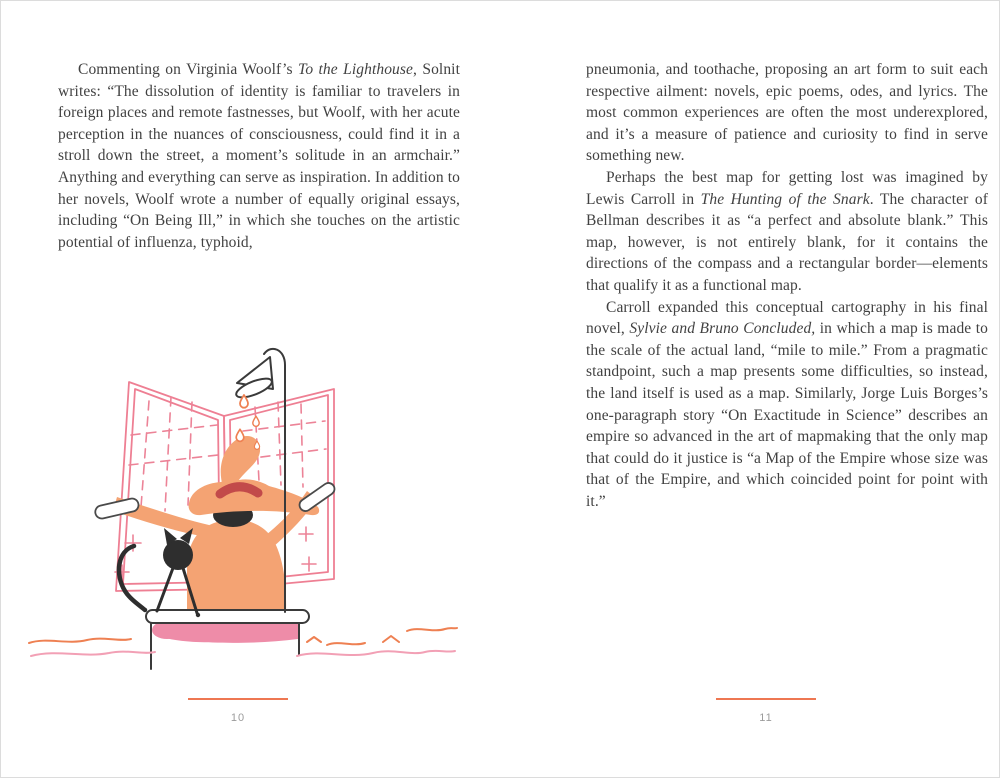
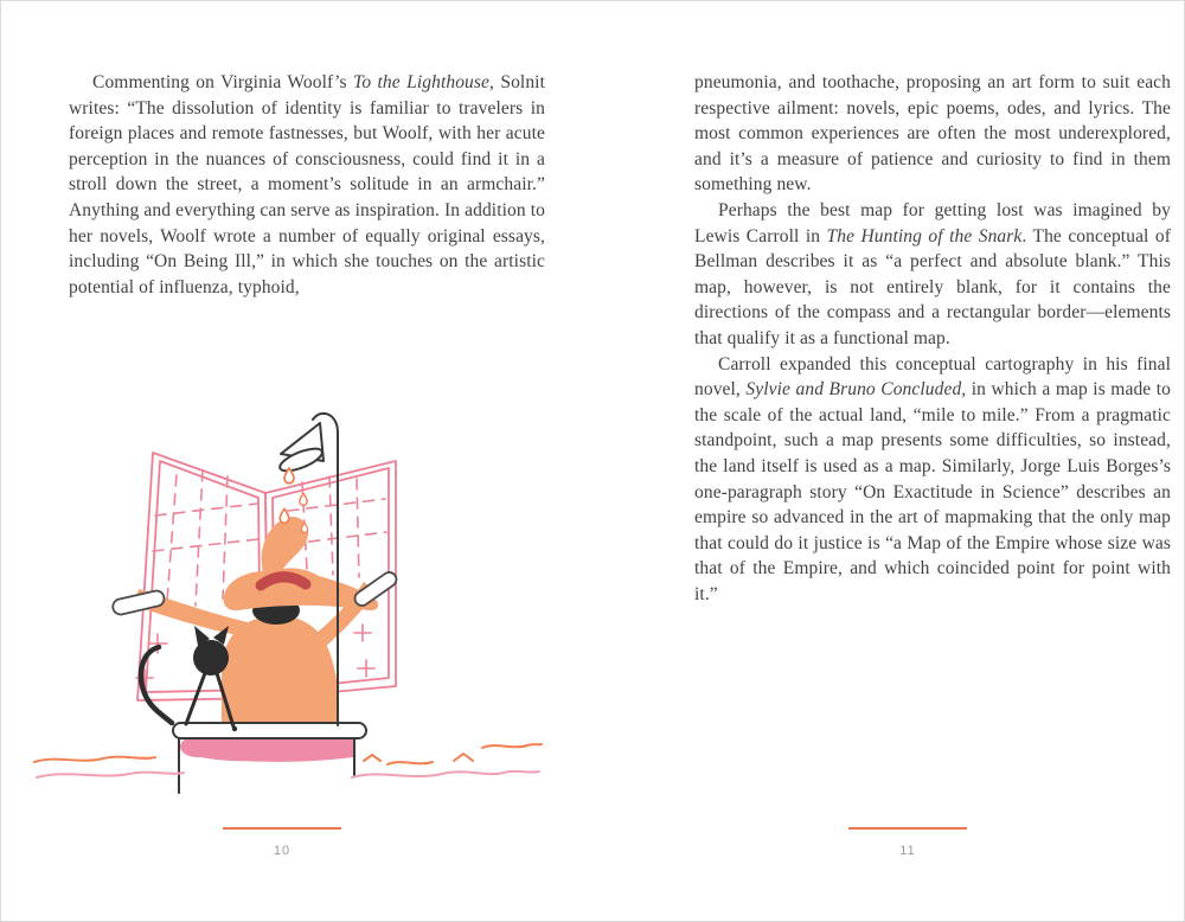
  Commenting on Virginia Woolf’s To the Lighthouse, Solnit writes: “The dissolution of identity is familiar to travelers in foreign places and remote fastnesses, but Woolf, with her acute perception in the nuances of consciousness, could find it in a stroll down the street, a moment’s solitude in an armchair.” Anything and everything can serve as inspiration. In addition to her novels, Woolf wrote a number of equally original essays, including “On Being Ill,” in which she touches on the artistic potential of influenza, typhoid,
- pneumonia, and toothache, proposing an art form to suit each respective ailment: novels, epic poems, odes, and lyrics. The most common experiences are often the most underexplored, and it’s a measure of patience and curiosity to find in serve something new.
+ pneumonia, and toothache, proposing an art form to suit each respective ailment: novels, epic poems, odes, and lyrics. The most common experiences are often the most underexplored, and it’s a measure of patience and curiosity to find in them something new.
- Perhaps the best map for getting lost was imagined by Lewis Carroll in The Hunting of the Snark. The character of Bellman describes it as “a perfect and absolute blank.” This map, however, is not entirely blank, for it contains the directions of the compass and a rectangular border—elements that qualify it as a functional map.
+ Perhaps the best map for getting lost was imagined by Lewis Carroll in The Hunting of the Snark. The conceptual of Bellman describes it as “a perfect and absolute blank.” This map, however, is not entirely blank, for it contains the directions of the compass and a rectangular border—elements that qualify it as a functional map.
  Carroll expanded this conceptual cartography in his final novel, Sylvie and Bruno Concluded, in which a map is made to the scale of the actual land, “mile to mile.” From a pragmatic standpoint, such a map presents some difficulties, so instead, the land itself is used as a map. Similarly, Jorge Luis Borges’s one-paragraph story “On Exactitude in Science” describes an empire so advanced in the art of mapmaking that the only map that could do it justice is “a Map of the Empire whose size was that of the Empire, and which coincided point for point with it.”
  10
  11
